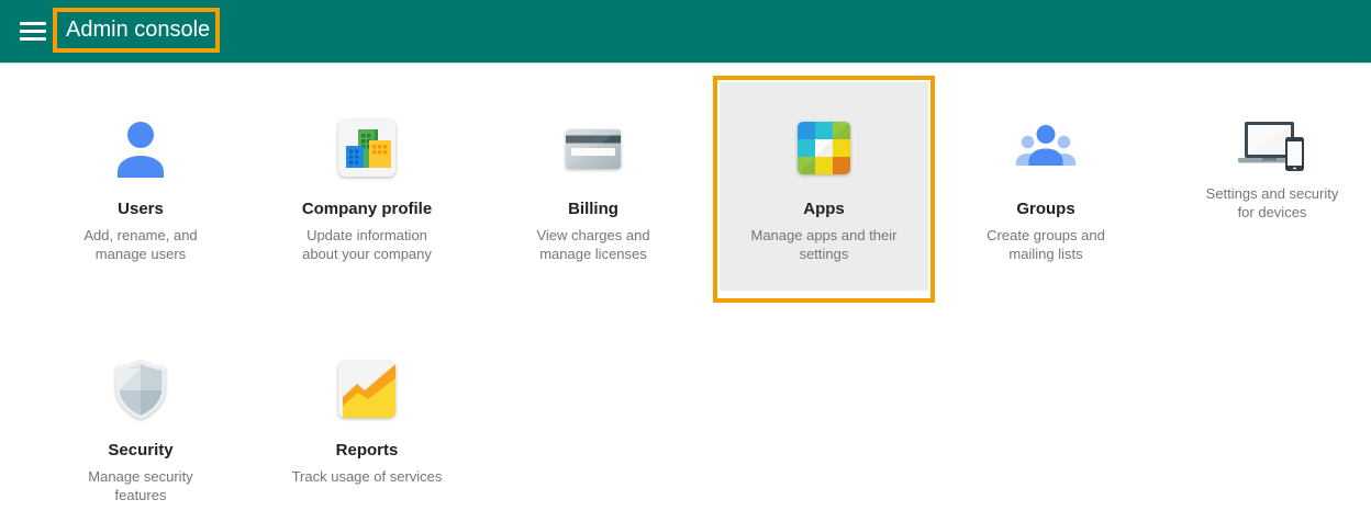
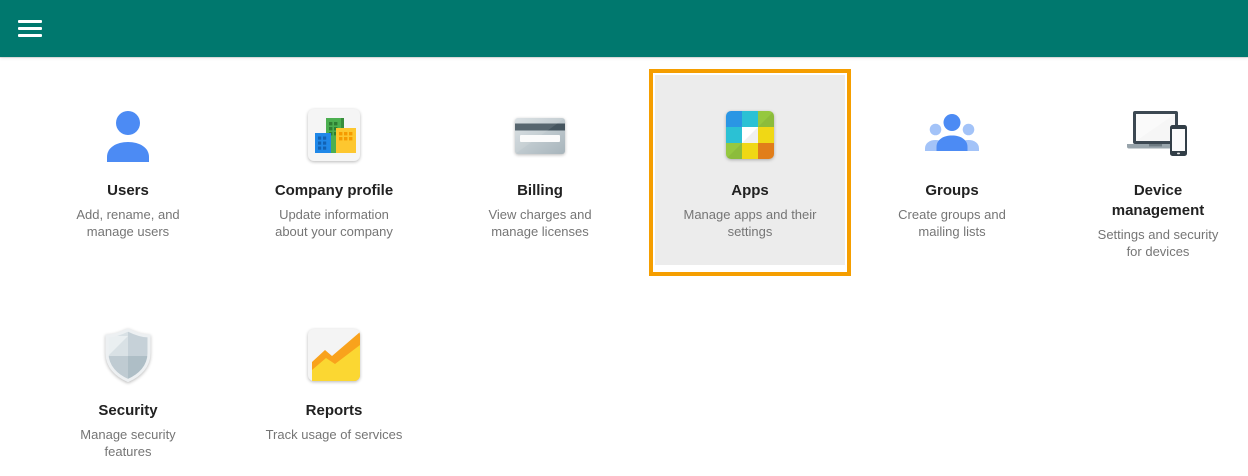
- Admin console
  Users
  Add, rename, and
  manage users
  Company profile
  Update information
  about your company
  Billing
  View charges and
  manage licenses
  Apps
  Manage apps and their
  settings
  Groups
  Create groups and
  mailing lists
+ Device management
  Settings and security
  for devices
  Security
  Manage security
  features
  Reports
  Track usage of services
